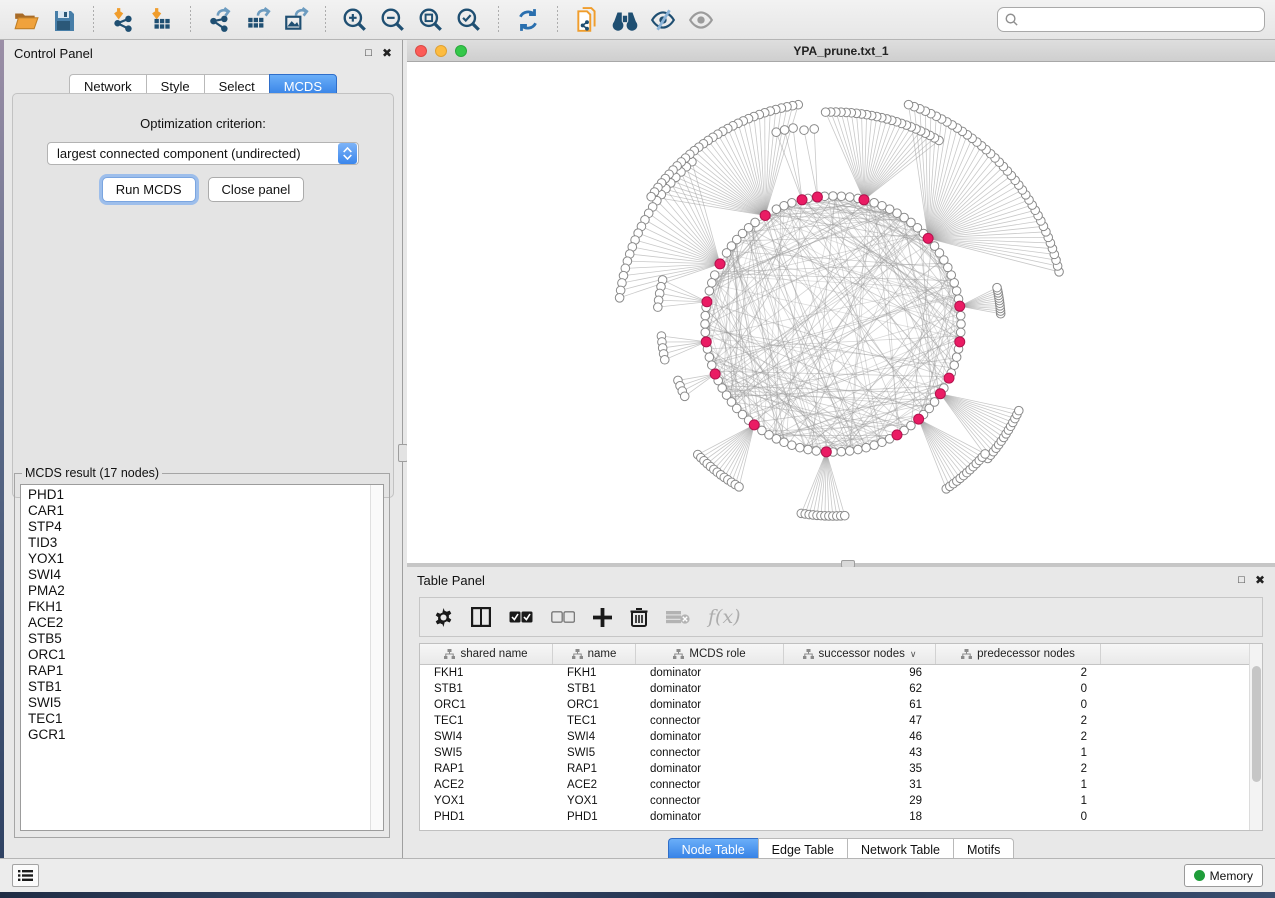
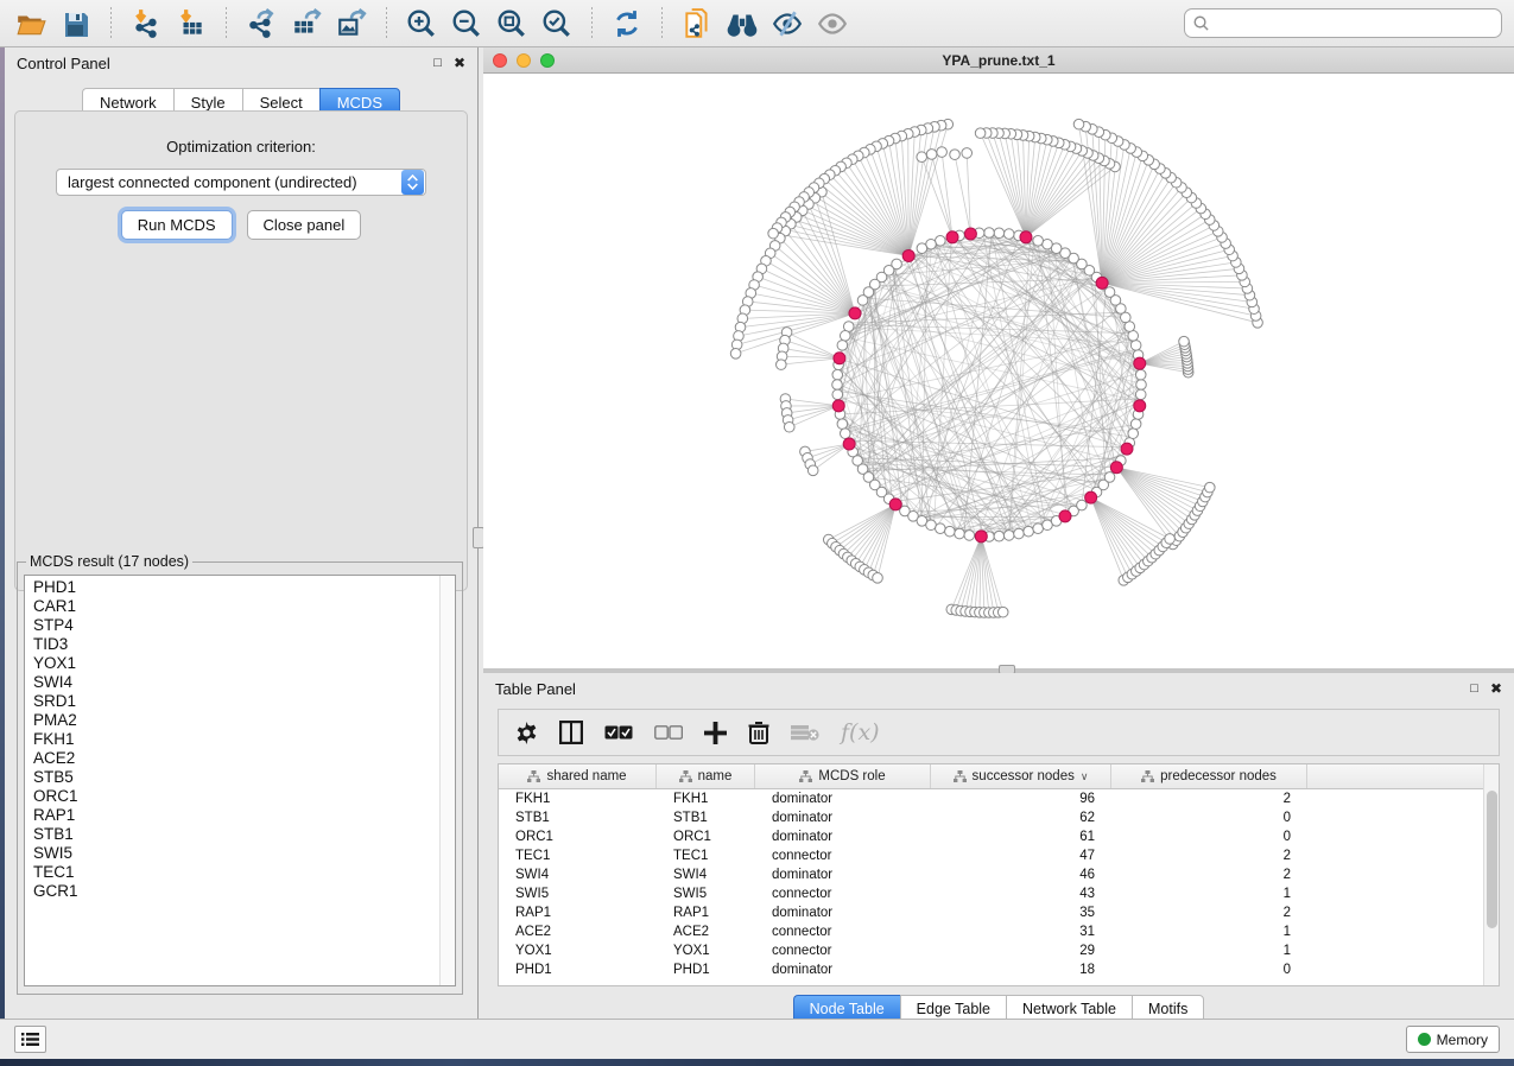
  Control Panel
  □
  ✖
  Network
  Style
  Select
  MCDS
  Optimization criterion:
  largest connected component (undirected)
  Run MCDS
  Close panel
  MCDS result (17 nodes)
  PHD1
  CAR1
  STP4
  TID3
  YOX1
  SWI4
+ SRD1
  PMA2
  FKH1
  ACE2
  STB5
  ORC1
  RAP1
  STB1
  SWI5
  TEC1
  GCR1
  YPA_prune.txt_1
  Table Panel
  □
  ✖
  f(x)
  shared name
  name
  MCDS role
  successor nodes
  ∨
  predecessor nodes
  FKH1
  FKH1
  dominator
  96
  2
  STB1
  STB1
  dominator
  62
  0
  ORC1
  ORC1
  dominator
  61
  0
  TEC1
  TEC1
  connector
  47
  2
  SWI4
  SWI4
  dominator
  46
  2
  SWI5
  SWI5
  connector
  43
  1
  RAP1
  RAP1
  dominator
  35
  2
  ACE2
  ACE2
  connector
  31
  1
  YOX1
  YOX1
  connector
  29
  1
  PHD1
  PHD1
  dominator
  18
  0
  Node Table
  Edge Table
  Network Table
  Motifs
  Memory
